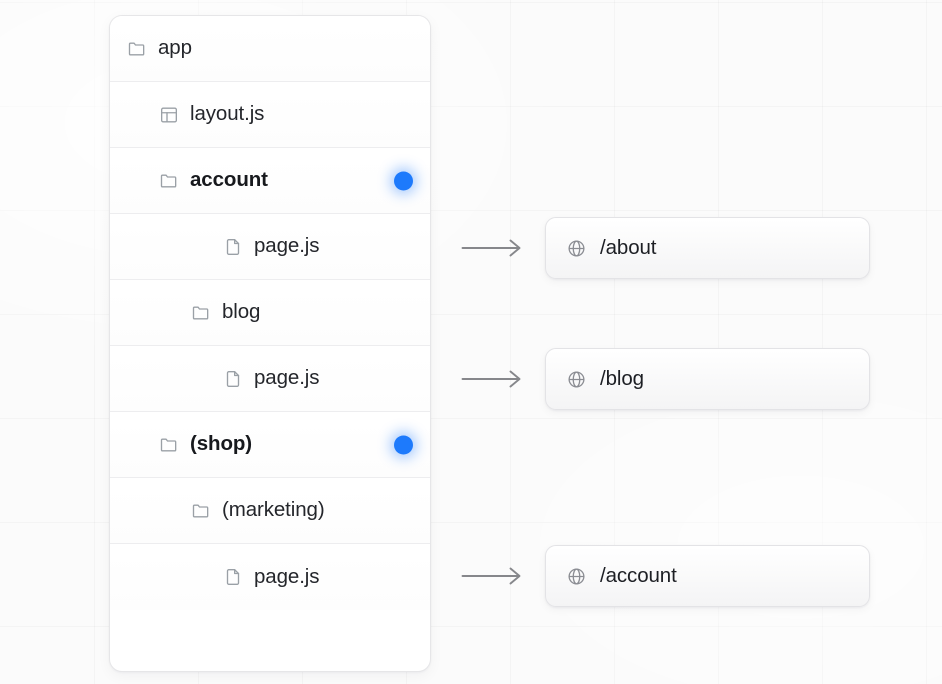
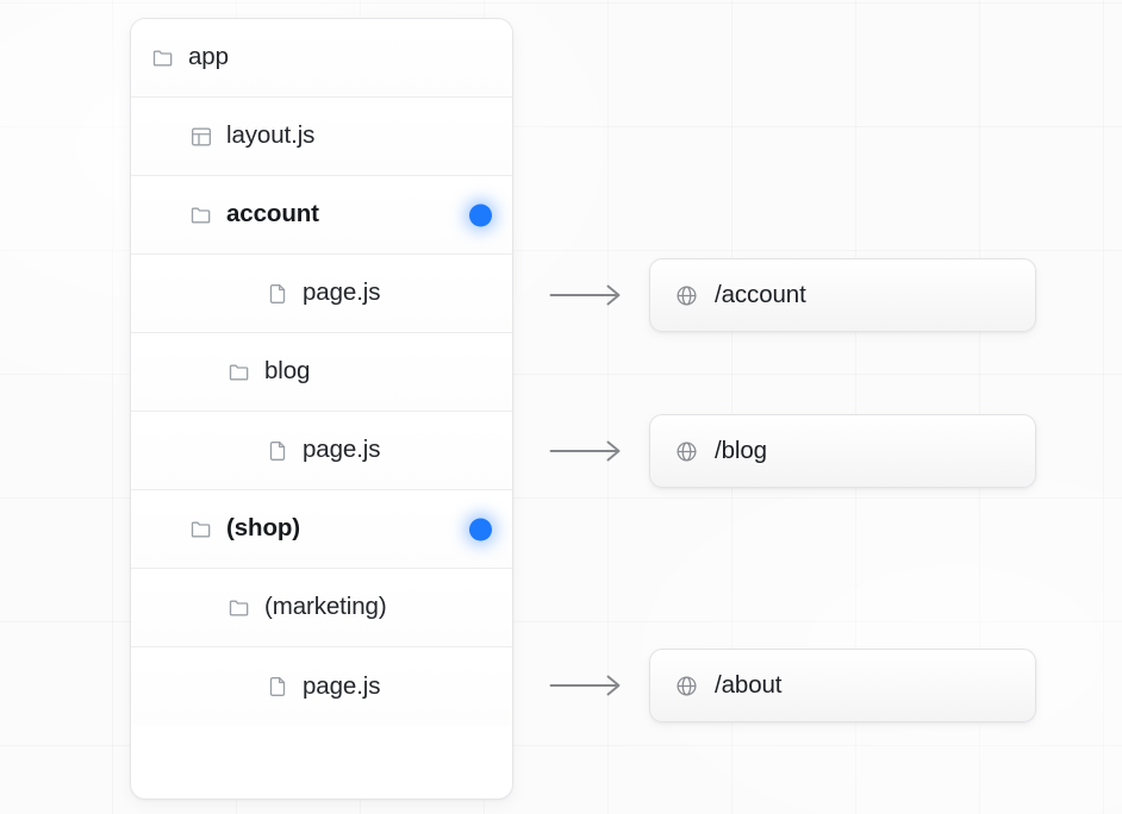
  app
  layout.js
  account
  page.js
  blog
  page.js
  (shop)
  (marketing)
  page.js
- /about
+ /account
  /blog
- /account
+ /about
